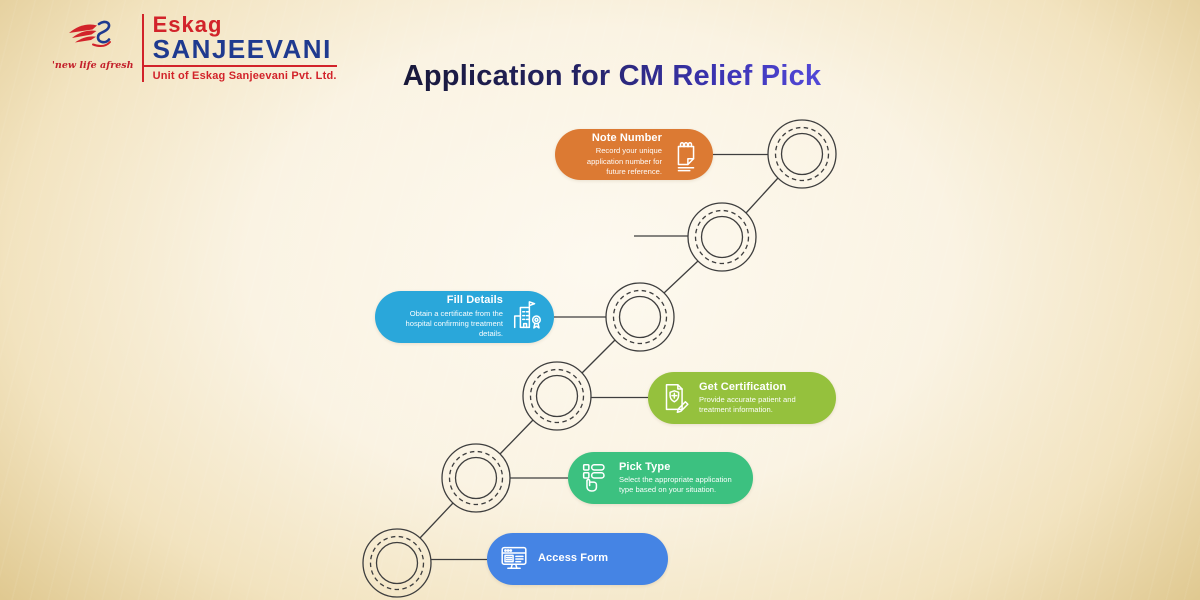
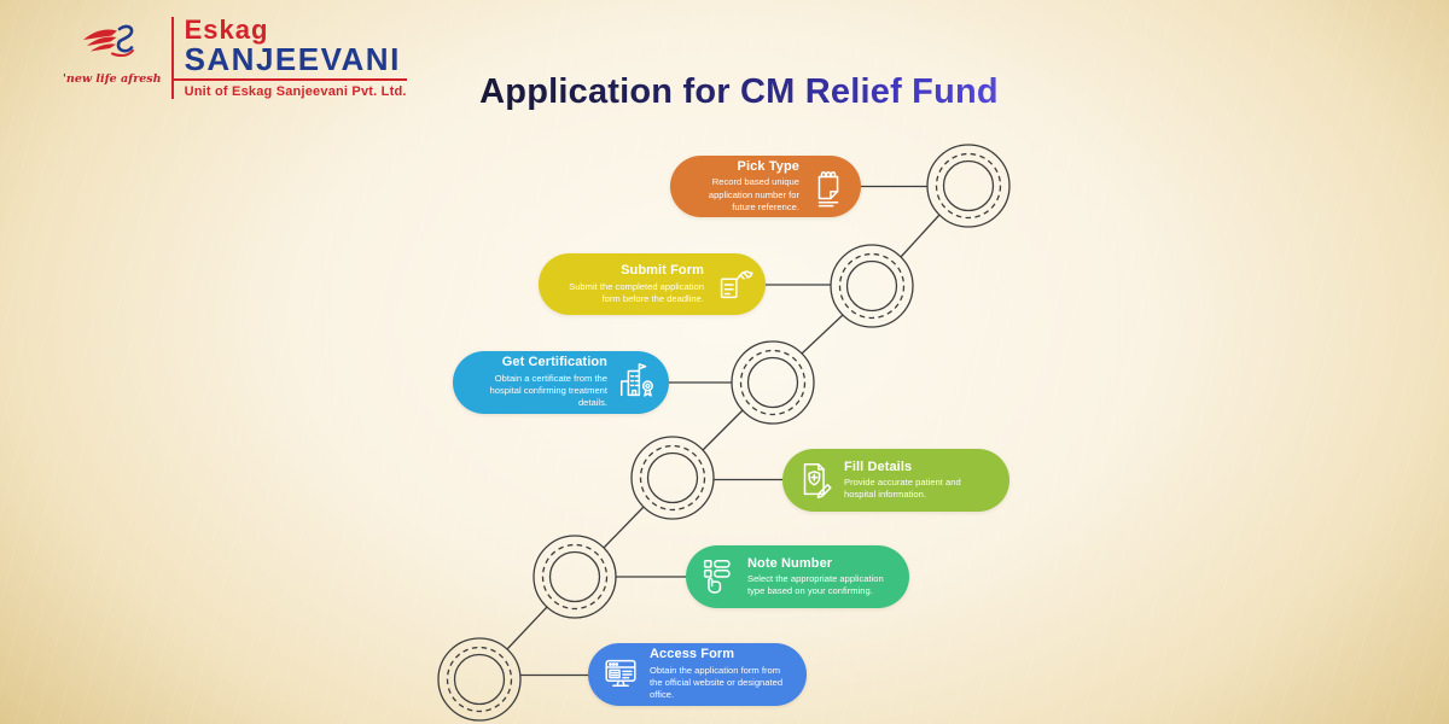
  'new life afresh
  Eskag
  SANJEEVANI
  Unit of Eskag Sanjeevani Pvt. Ltd.
- Application for CM Relief Pick
+ Application for CM Relief Fund
- Note Number
+ Pick Type
- Record your unique application number for future reference.
+ Record based unique application number for future reference.
+ Submit Form
+ Submit the completed application form before the deadline.
- Fill Details
+ Get Certification
  Obtain a certificate from the hospital confirming treatment details.
- Get Certification
+ Fill Details
- Provide accurate patient and treatment information.
+ Provide accurate patient and hospital information.
- Pick Type
+ Note Number
- Select the appropriate application type based on your situation.
+ Select the appropriate application type based on your confirming.
  Access Form
+ Obtain the application form from the official website or designated office.
